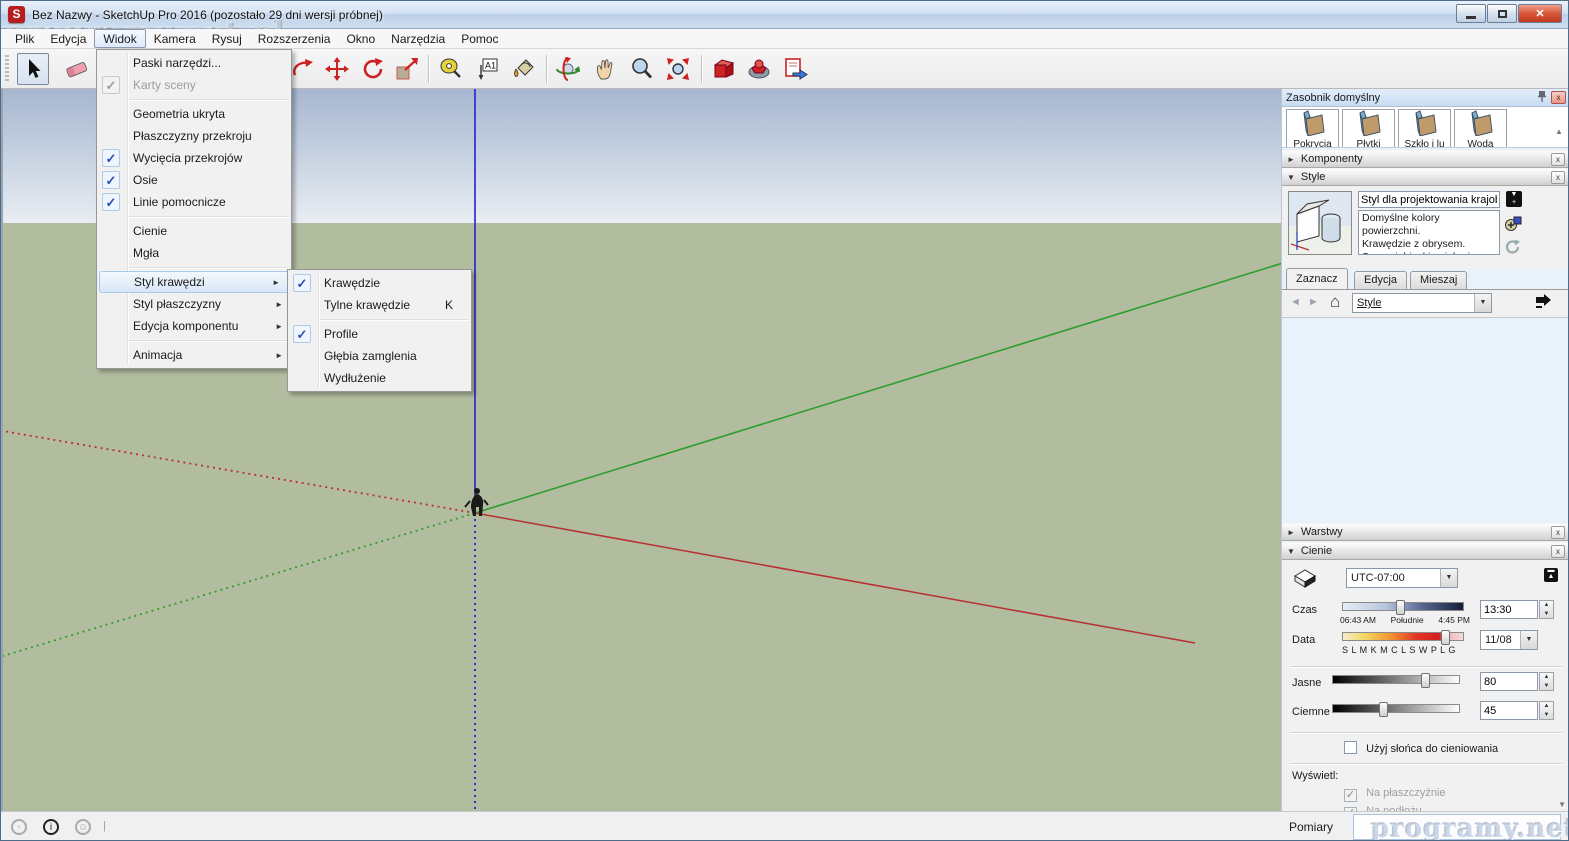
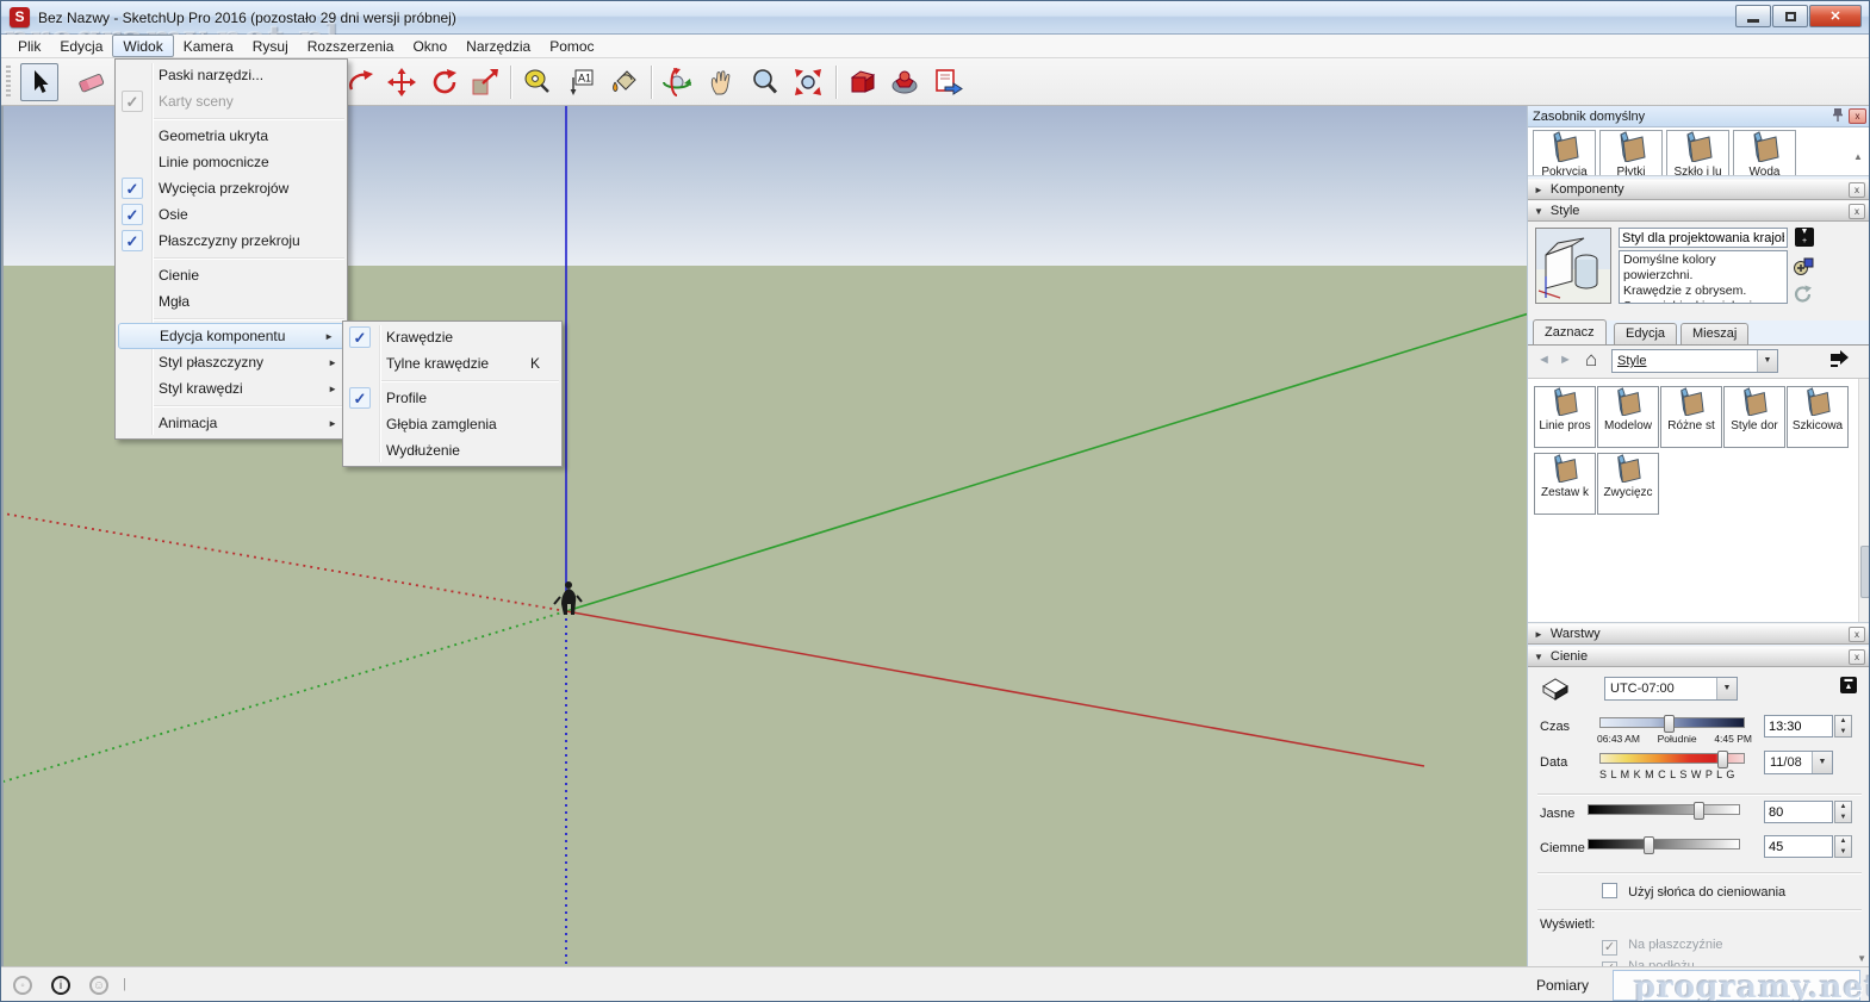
  S
  Bez Nazwy - SketchUp Pro 2016 (pozostało 29 dni wersji próbnej)
  ✕
  Plik
  Edycja
  Widok
  Kamera
  Rysuj
  Rozszerzenia
  Okno
  Narzędzia
  Pomoc
  A1
  Zasobnik domyślny
  x
  Pokrycia
  Płytki
  Szkło i lu
  Woda
  ▲
  ►
  Komponenty
  x
  ▼
  Style
  x
  Styl dla projektowania krajo
  Domyślne kolory powierzchni.
  Krawędzie z obrysem.
  Zaznacz
  Edycja
  Mieszaj
  ◄
  ►
  ⌂
  Style
+ Linie pros
+ Modelow
+ Różne st
+ Style dor
+ Szkicowa
+ Zestaw k
+ Zwycięzc
  ►
  Warstwy
  x
  ▼
  Cienie
  x
  UTC-07:00
  Czas
  06:43 AM
  Południe
  4:45 PM
  13:30
  Data
  S L M K M C L S W P L G
  11/08
  Jasne
  80
  Ciemne
  45
  Użyj słońca do cieniowania
  Wyświetl:
  ✓ Na płaszczyźnie
  ▼
  ◦
  i
  ☺
  |
  Pomiary
  programy.ne
  Paski narzędzi...
  ✓
  Karty sceny
  Geometria ukryta
- Płaszczyzny przekroju
+ Linie pomocnicze
  ✓
  Wycięcia przekrojów
  ✓
  Osie
  ✓
- Linie pomocnicze
+ Płaszczyzny przekroju
  Cienie
  Mgła
- Styl krawędzi
+ Edycja komponentu
  ►
  Styl płaszczyzny
  ►
- Edycja komponentu
+ Styl krawędzi
  ►
  Animacja
  ►
  ✓
  Krawędzie
  Tylne krawędzie
  K
  ✓
  Profile
  Głębia zamglenia
  Wydłużenie
